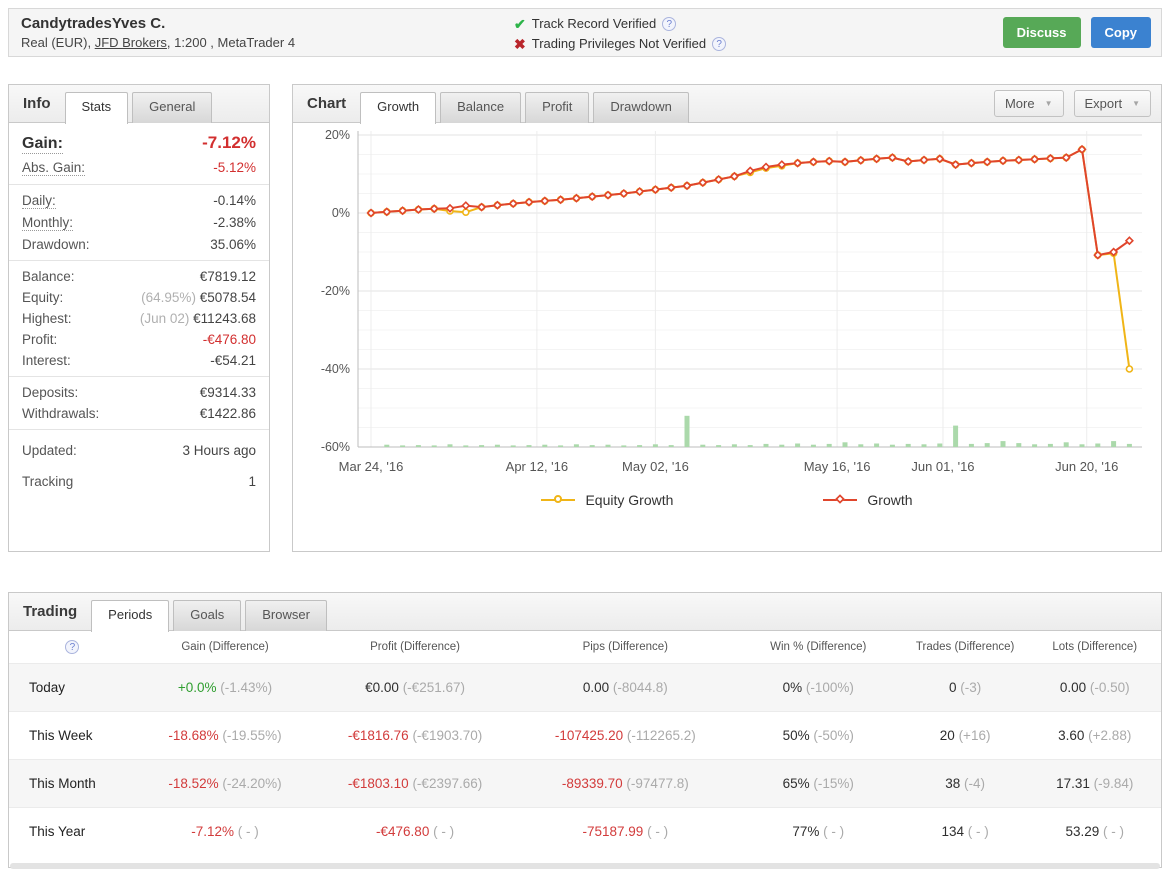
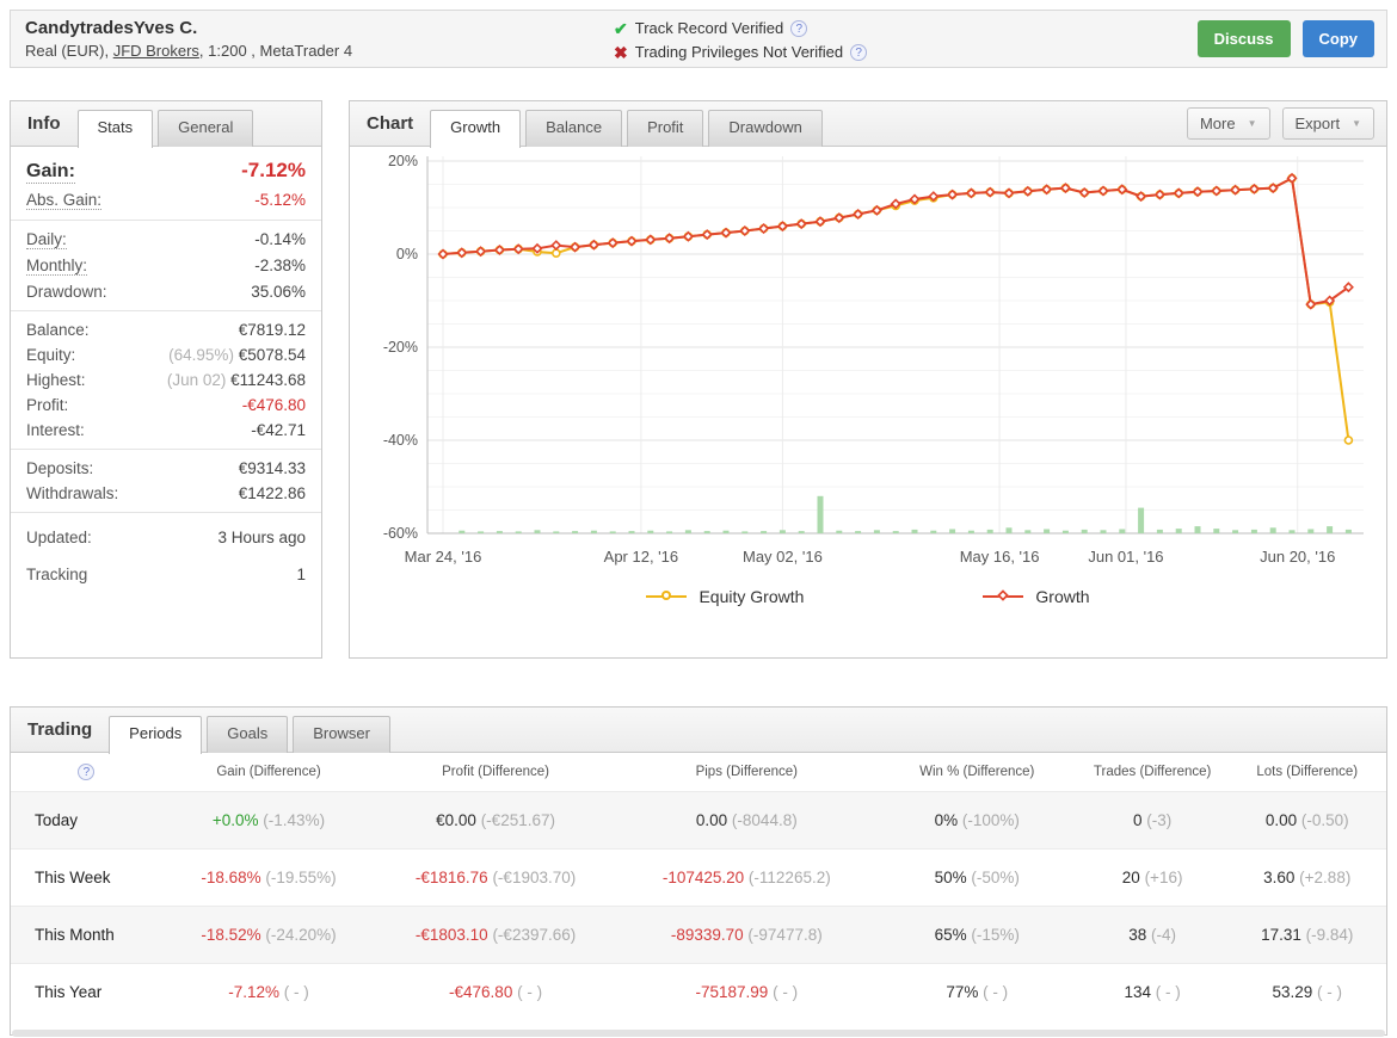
  CandytradesYves C.
  Real (EUR), JFD Brokers, 1:200 , MetaTrader 4
  ✔
  Track Record Verified
  ?
  ✖
  Trading Privileges Not Verified
  ?
  Discuss
  Copy
  Info
  Stats
  General
  Gain:
  -7.12%
  Abs. Gain:
  -5.12%
  Daily:
  -0.14%
  Monthly:
  -2.38%
  Drawdown:
  35.06%
  Balance:
  €7819.12
  Equity:
  (64.95%) €5078.54
  Highest:
  (Jun 02) €11243.68
  Profit:
  -€476.80
  Interest:
- -€54.21
+ -€42.71
  Deposits:
  €9314.33
  Withdrawals:
  €1422.86
  Updated:
  3 Hours ago
  Tracking
  1
  Chart
  Growth
  Balance
  Profit
  Drawdown
  More
  ▼
  Export
  ▼
  20%
  0%
  -20%
  -40%
  -60%
  Mar 24, '16
  Apr 12, '16
  May 02, '16
  May 16, '16
  Jun 01, '16
  Jun 20, '16
  Equity Growth
  Growth
  Trading
  Periods
  Goals
  Browser
  ?	Gain (Difference)	Profit (Difference)	Pips (Difference)	Win % (Difference)	Trades (Difference)	Lots (Difference)
  Today	+0.0% (-1.43%)	€0.00 (-€251.67)	0.00 (-8044.8)	0% (-100%)	0 (-3)	0.00 (-0.50)
  This Week	-18.68% (-19.55%)	-€1816.76 (-€1903.70)	-107425.20 (-112265.2)	50% (-50%)	20 (+16)	3.60 (+2.88)
  This Month	-18.52% (-24.20%)	-€1803.10 (-€2397.66)	-89339.70 (-97477.8)	65% (-15%)	38 (-4)	17.31 (-9.84)
  This Year	-7.12% ( - )	-€476.80 ( - )	-75187.99 ( - )	77% ( - )	134 ( - )	53.29 ( - )
